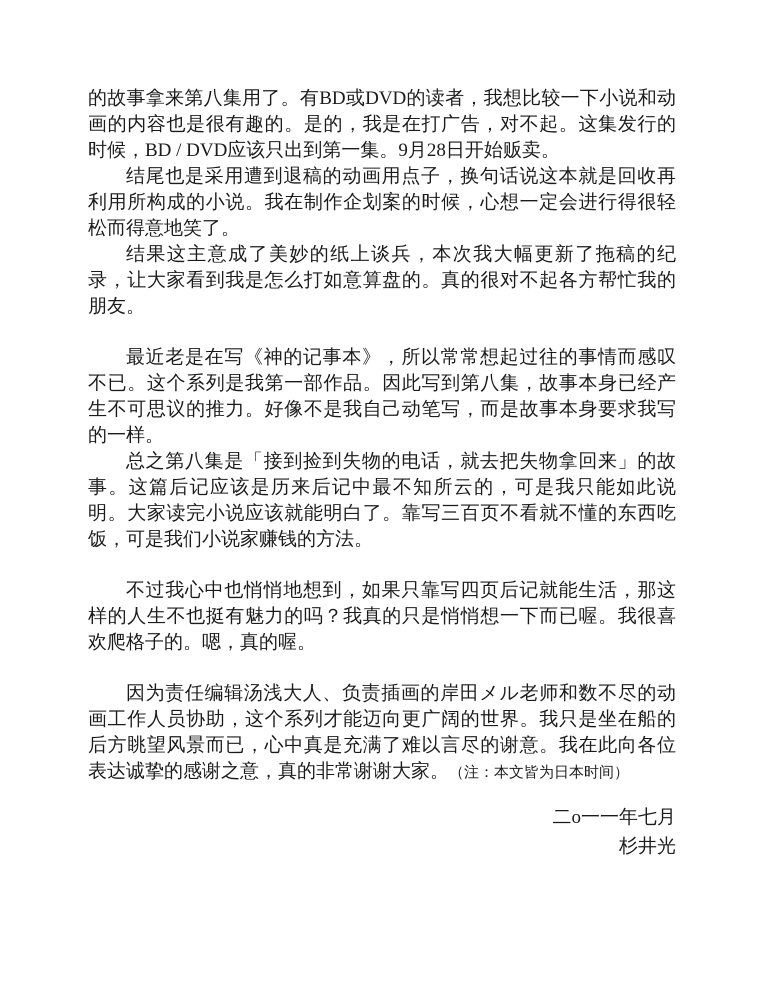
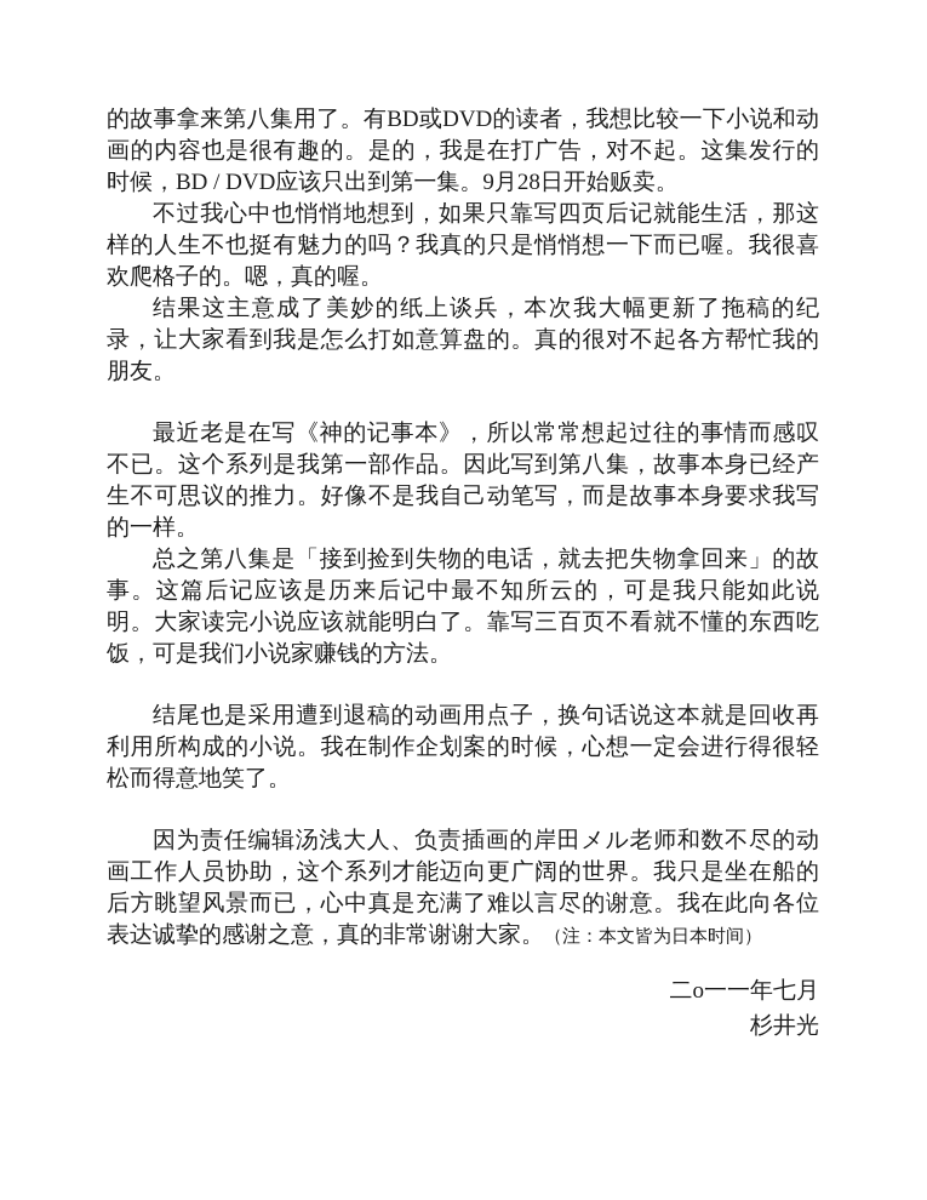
  的故事拿来第八集用了。有BD或DVD的读者，我想比较一下小说和动画的内容也是很有趣的。是的，我是在打广告，对不起。这集发行的时候，BD / DVD应该只出到第一集。9月28日开始贩卖。
- 结尾也是采用遭到退稿的动画用点子，换句话说这本就是回收再利用所构成的小说。我在制作企划案的时候，心想一定会进行得很轻松而得意地笑了。
+ 不过我心中也悄悄地想到，如果只靠写四页后记就能生活，那这样的人生不也挺有魅力的吗？我真的只是悄悄想一下而已喔。我很喜欢爬格子的。嗯，真的喔。
  结果这主意成了美妙的纸上谈兵，本次我大幅更新了拖稿的纪录，让大家看到我是怎么打如意算盘的。真的很对不起各方帮忙我的朋友。
  最近老是在写《神的记事本》，所以常常想起过往的事情而感叹不已。这个系列是我第一部作品。因此写到第八集，故事本身已经产生不可思议的推力。好像不是我自己动笔写，而是故事本身要求我写的一样。
  总之第八集是「接到捡到失物的电话，就去把失物拿回来」的故事。这篇后记应该是历来后记中最不知所云的，可是我只能如此说明。大家读完小说应该就能明白了。靠写三百页不看就不懂的东西吃饭，可是我们小说家赚钱的方法。
- 不过我心中也悄悄地想到，如果只靠写四页后记就能生活，那这样的人生不也挺有魅力的吗？我真的只是悄悄想一下而已喔。我很喜欢爬格子的。嗯，真的喔。
+ 结尾也是采用遭到退稿的动画用点子，换句话说这本就是回收再利用所构成的小说。我在制作企划案的时候，心想一定会进行得很轻松而得意地笑了。
  因为责任编辑汤浅大人、负责插画的岸田メル老师和数不尽的动画工作人员协助，这个系列才能迈向更广阔的世界。我只是坐在船的后方眺望风景而已，心中真是充满了难以言尽的谢意。我在此向各位表达诚挚的感谢之意，真的非常谢谢大家。（注：本文皆为日本时间）
  二o一一年七月
  杉井光
